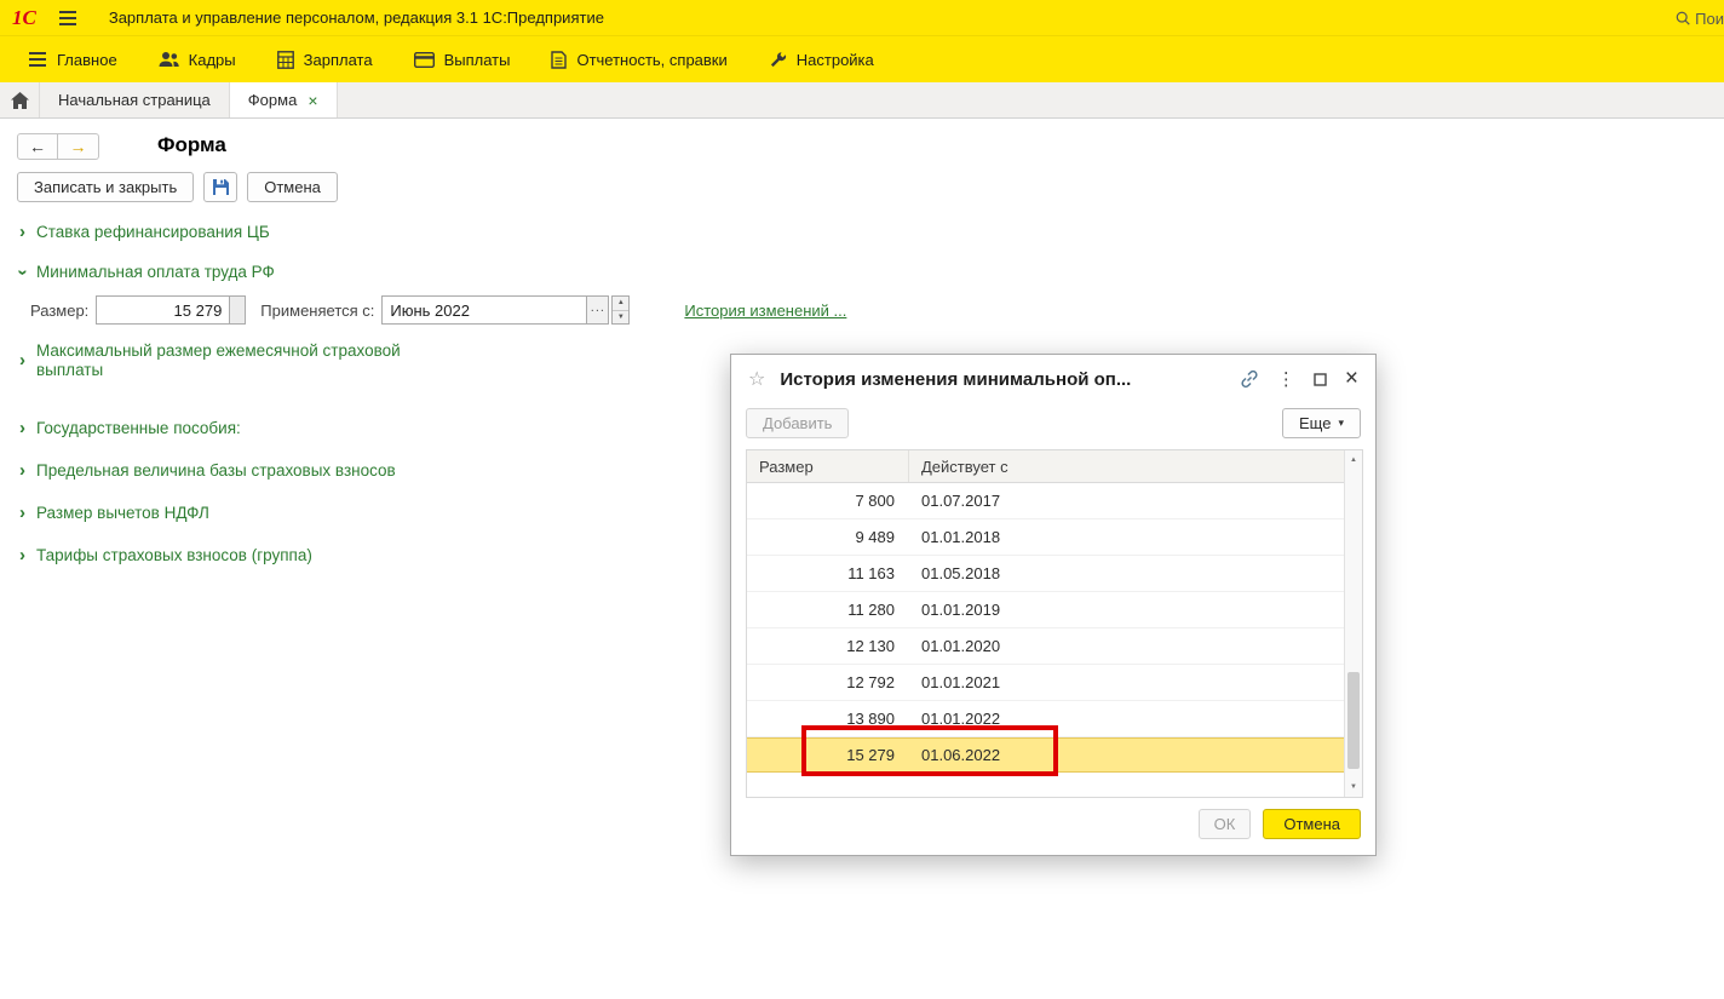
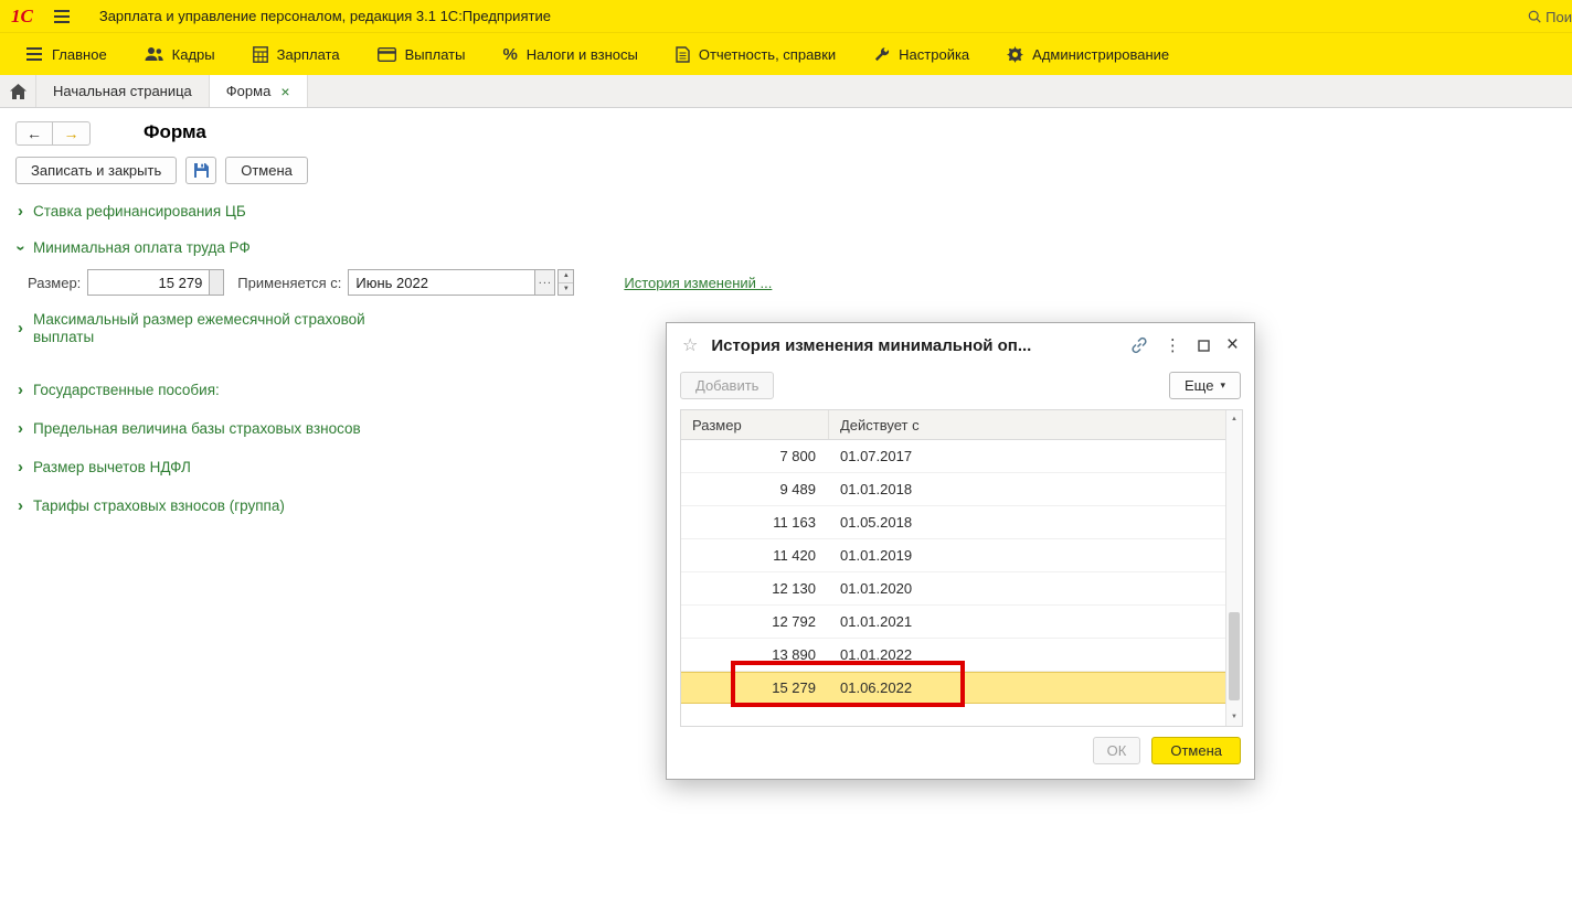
  1С
  Зарплата и управление персоналом, редакция 3.1 1С:Предприятие
  Пои
  Главное
  Кадры
  Зарплата
  Выплаты
+ %
+ Налоги и взносы
  Отчетность, справки
  Настройка
+ Администрирование
  Начальная страница
  Форма
  ×
  ←
  →
  Форма
  Записать и закрыть
  Отмена
  ›
  Ставка рефинансирования ЦБ
  Минимальная оплата труда РФ
  Размер:
  15 279
  Применяется с:
  Июнь 2022
  ...
  История изменений ...
  ›
  Максимальный размер ежемесячной страховой выплаты
  ›
  Государственные пособия:
  ›
  Предельная величина базы страховых взносов
  ›
  Размер вычетов НДФЛ
  ›
  Тарифы страховых взносов (группа)
  ☆
  История изменения минимальной оп...
  ⋮
  ×
  Добавить
  Еще
  ▾
  Размер
  Действует с
  7 800
  01.07.2017
  9 489
  01.01.2018
  11 163
  01.05.2018
- 11 280
+ 11 420
  01.01.2019
  12 130
  01.01.2020
  12 792
  01.01.2021
  13 890
  01.01.2022
  15 279
  01.06.2022
  ОК
  Отмена
